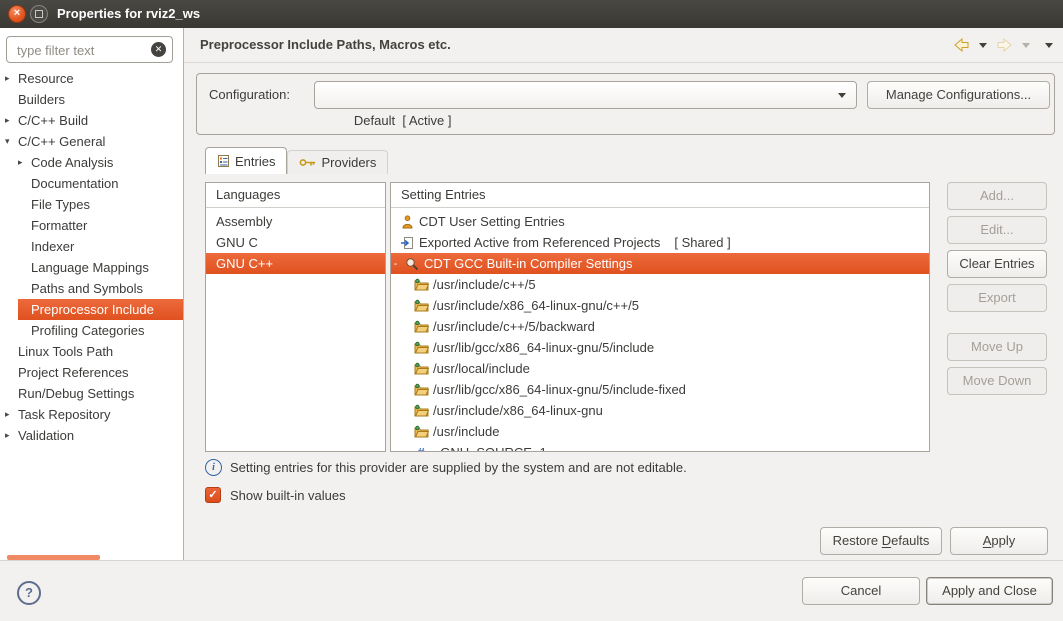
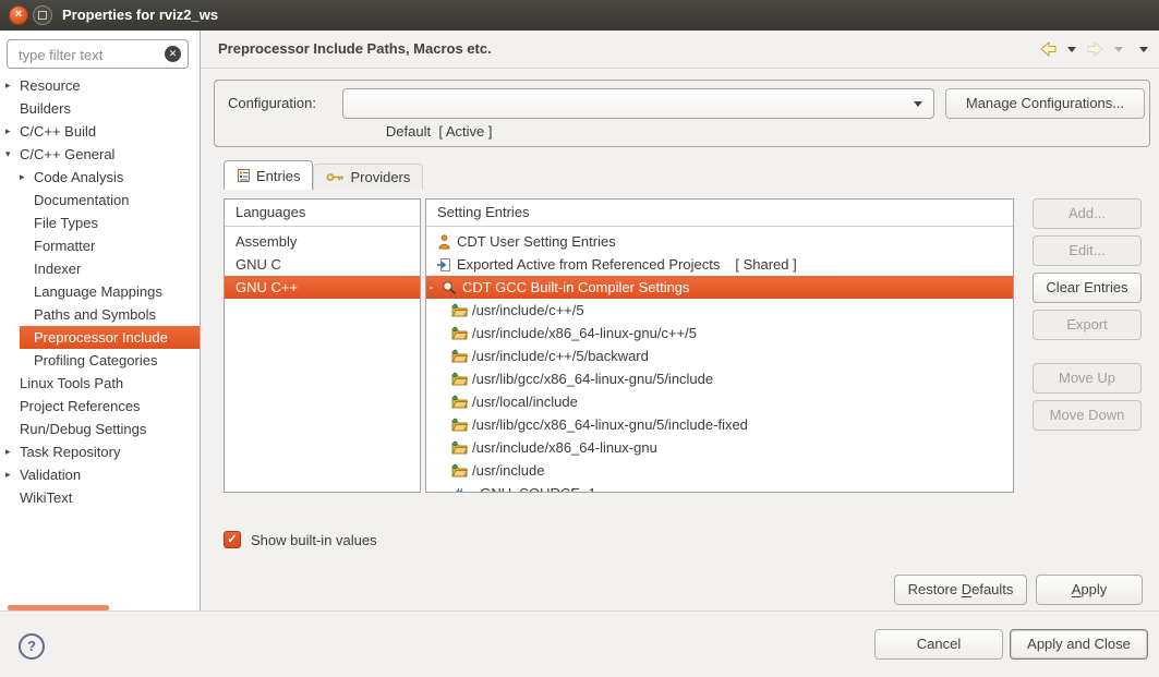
  ×
  Properties for rviz2_ws
  type filter text
  ✕
  ▸
  Resource
  Builders
  ▸
  C/C++ Build
  ▾
  C/C++ General
  ▸
  Code Analysis
  Documentation
  File Types
  Formatter
  Indexer
  Language Mappings
  Paths and Symbols
  Preprocessor Include
  Profiling Categories
  Linux Tools Path
  Project References
  Run/Debug Settings
  ▸
  Task Repository
  ▸
  Validation
+ WikiText
  Preprocessor Include Paths, Macros etc.
  Configuration:
  Default [ Active ]
  Manage Configurations...
  Entries
  Providers
  Languages
  Assembly
  GNU C
  GNU C++
  Setting Entries
  CDT User Setting Entries
  Exported Active from Referenced Projects
  [ Shared ]
  -
  CDT GCC Built-in Compiler Settings
  /usr/include/c++/5
  /usr/include/x86_64-linux-gnu/c++/5
  /usr/include/c++/5/backward
  /usr/lib/gcc/x86_64-linux-gnu/5/include
  /usr/local/include
  /usr/lib/gcc/x86_64-linux-gnu/5/include-fixed
  /usr/include/x86_64-linux-gnu
  /usr/include
  Add...
  Edit...
  Clear Entries
  Export
  Move Up
  Move Down
- i
- Setting entries for this provider are supplied by the system and are not editable.
  ✓
  Show built-in values
  Restore Defaults
  Apply
  ?
  Cancel
  Apply and Close
